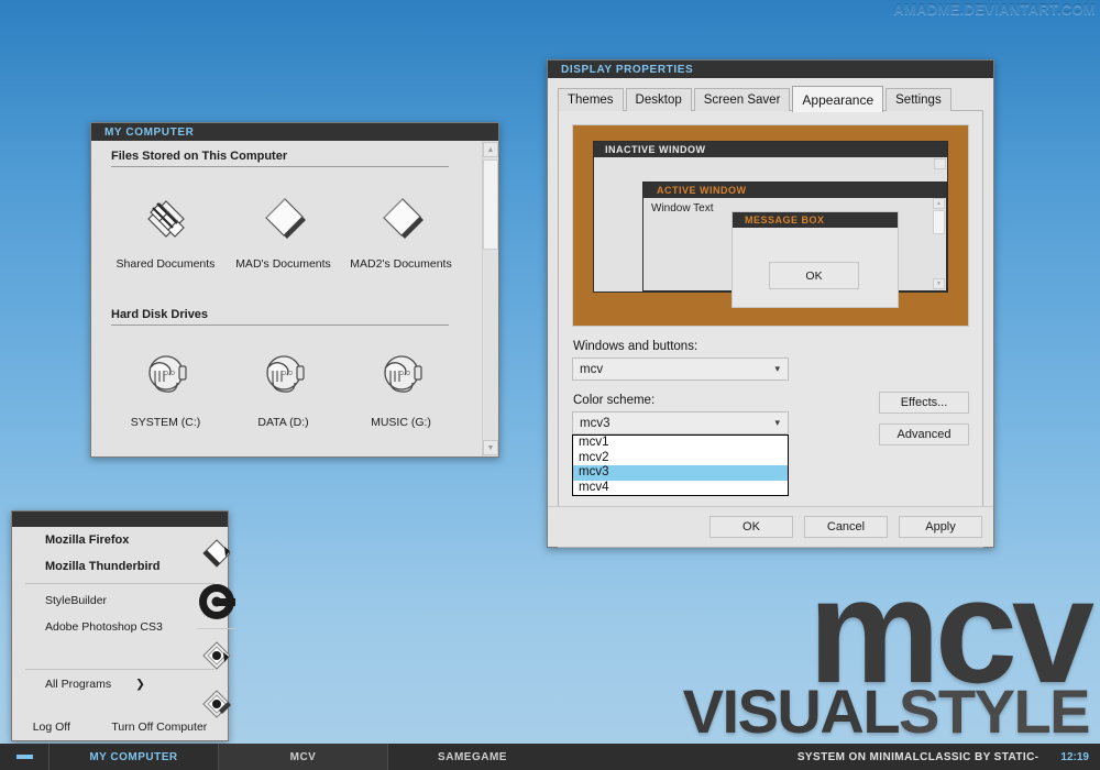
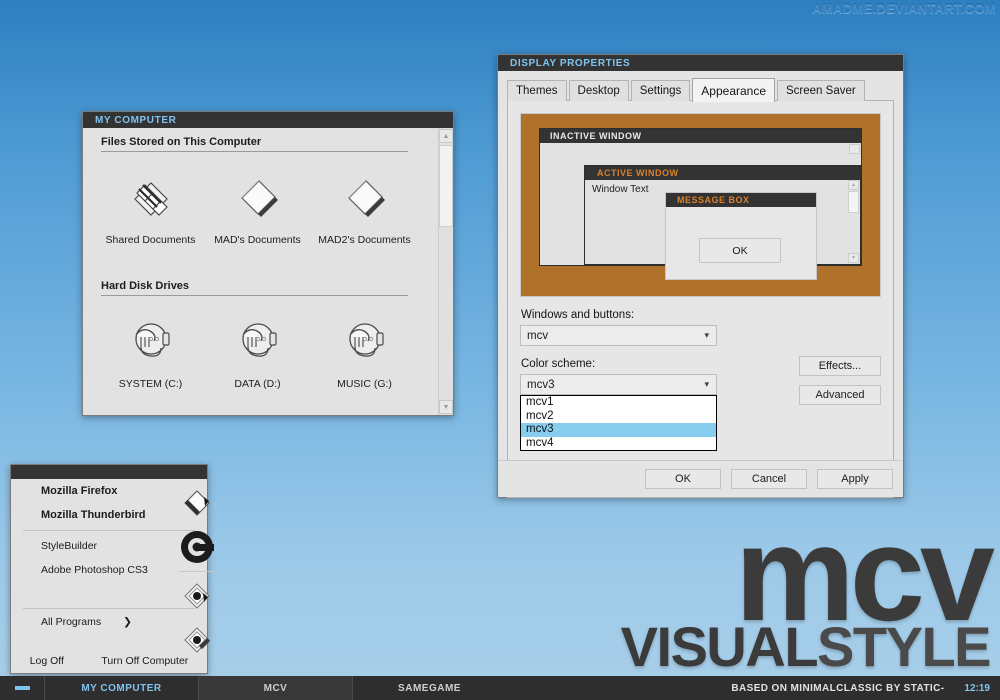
  AMADME.DEVIANTART.COM
  mcv
  VISUALSTYLE
  MY COMPUTER
  Files Stored on This Computer
  Shared Documents
  MAD's Documents
  MAD2's Documents
  Hard Disk Drives
  SYSTEM (C:)
  DATA (D:)
  MUSIC (G:)
  DISPLAY PROPERTIES
  Themes
  Desktop
- Screen Saver
+ Settings
  Appearance
- Settings
+ Screen Saver
  INACTIVE WINDOW
  ACTIVE WINDOW
  Window Text
  MESSAGE BOX
  OK
  Windows and buttons:
  mcv
  ▾
  Color scheme:
  mcv3
  ▾
  mcv1
  mcv2
  mcv3
  mcv4
  Effects...
  Advanced
  OK
  Cancel
  Apply
  Mozilla Firefox
  Mozilla Thunderbird
  StyleBuilder
  Adobe Photoshop CS3
  All Programs
  ❯
  Log Off
  Turn Off Computer
  MY COMPUTER
  MCV
  SAMEGAME
- SYSTEM ON MINIMALCLASSIC BY STATIC-
+ BASED ON MINIMALCLASSIC BY STATIC-
  12:19
